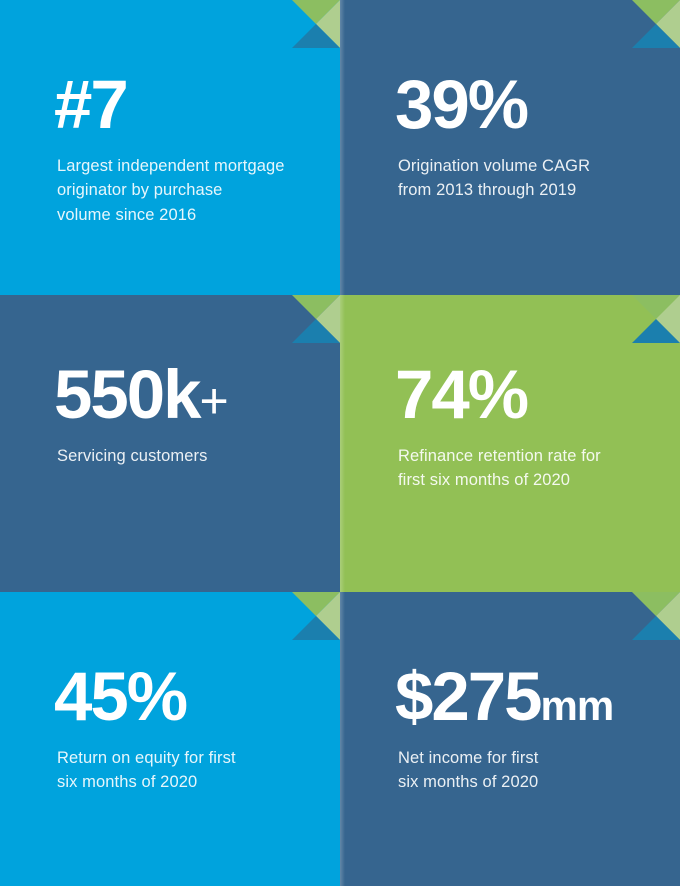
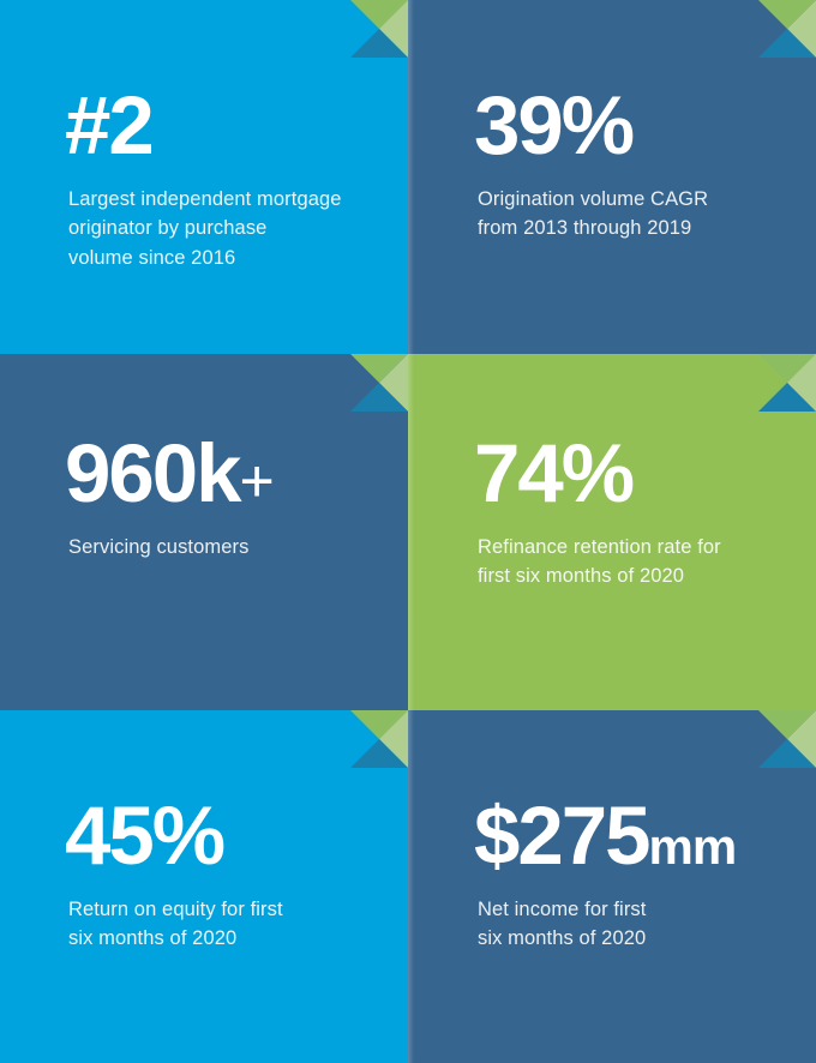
- #7
+ #2
  Largest independent mortgage
  originator by purchase
  volume since 2016
  39%
  Origination volume CAGR
  from 2013 through 2019
- 550k+
+ 960k+
  Servicing customers
  74%
  Refinance retention rate for
  first six months of 2020
  45%
  Return on equity for first
  six months of 2020
  $275mm
  Net income for first
  six months of 2020
